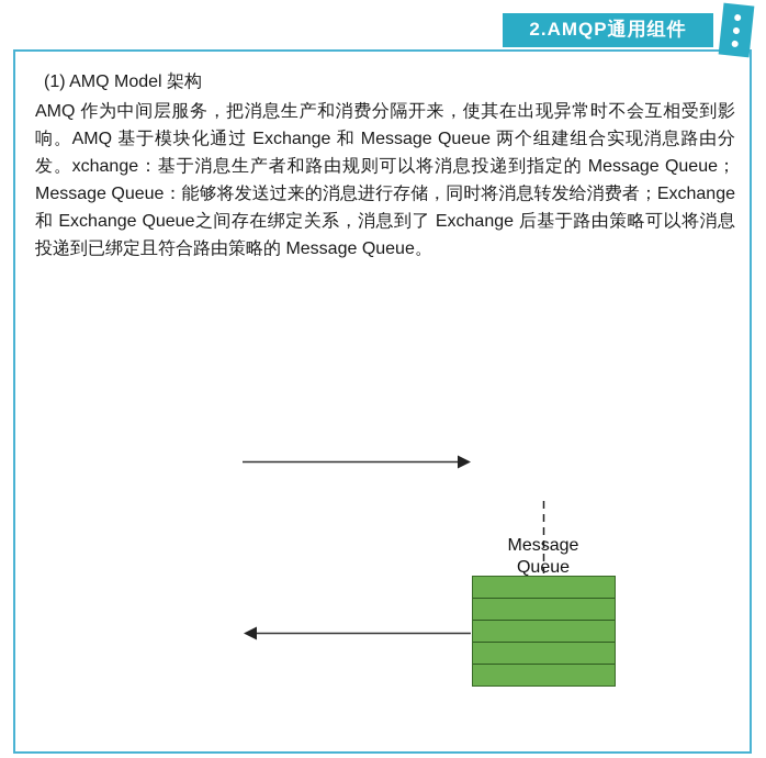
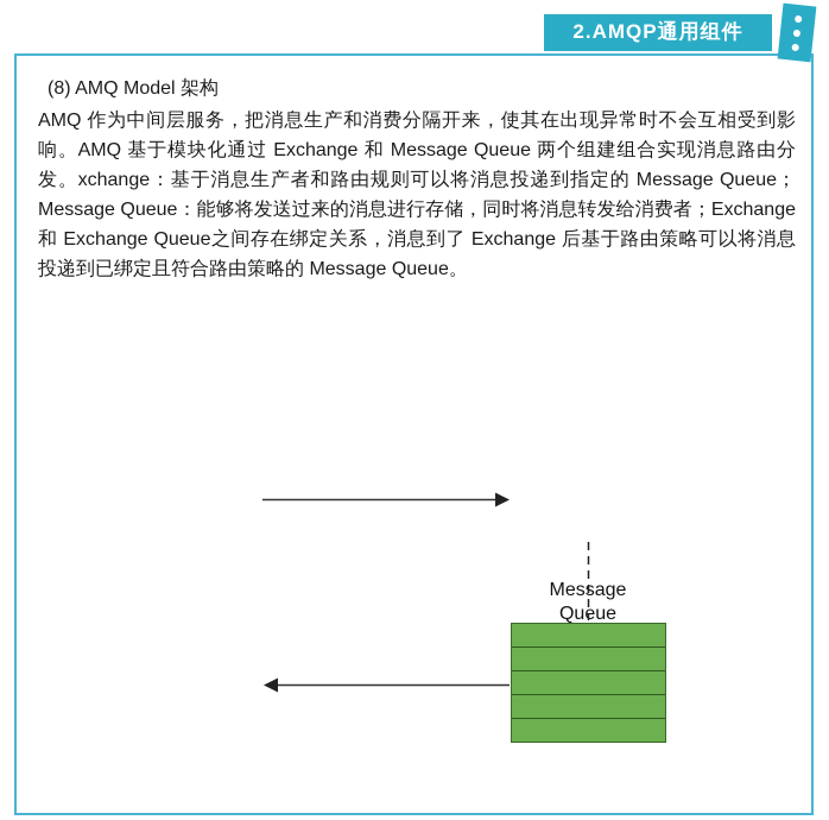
  2.AMQP通用组件
- (1) AMQ Model 架构
+ (8) AMQ Model 架构
  AMQ 作为中间层服务，把消息生产和消费分隔开来，使其在出现异常时不会互相受到影响。AMQ 基于模块化通过 Exchange 和 Message Queue 两个组建组合实现消息路由分发。xchange：基于消息生产者和路由规则可以将消息投递到指定的 Message Queue；Message Queue：能够将发送过来的消息进行存储，同时将消息转发给消费者；Exchange 和 Exchange Queue之间存在绑定关系，消息到了 Exchange 后基于路由策略可以将消息投递到已绑定且符合路由策略的 Message Queue。
  Message Queue
